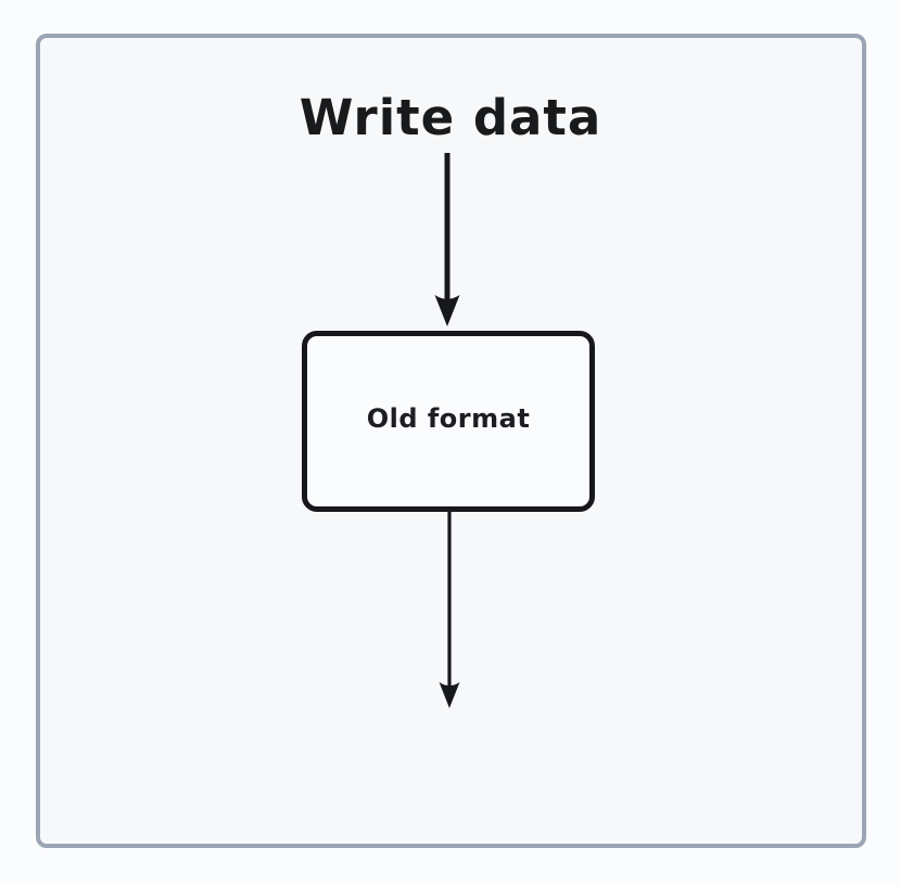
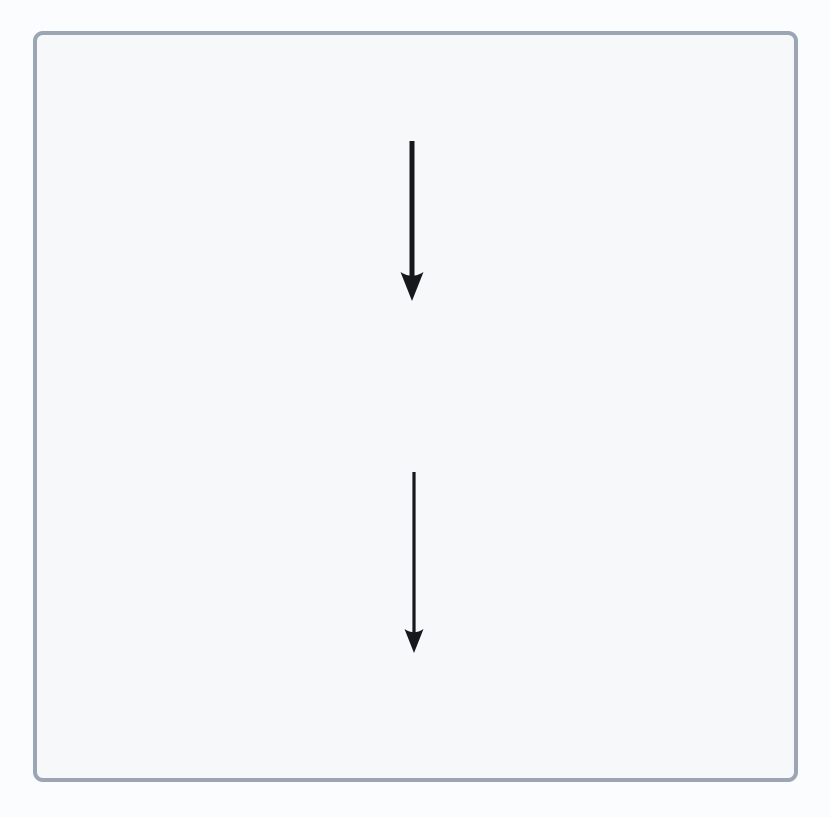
- Write data
- Old format
